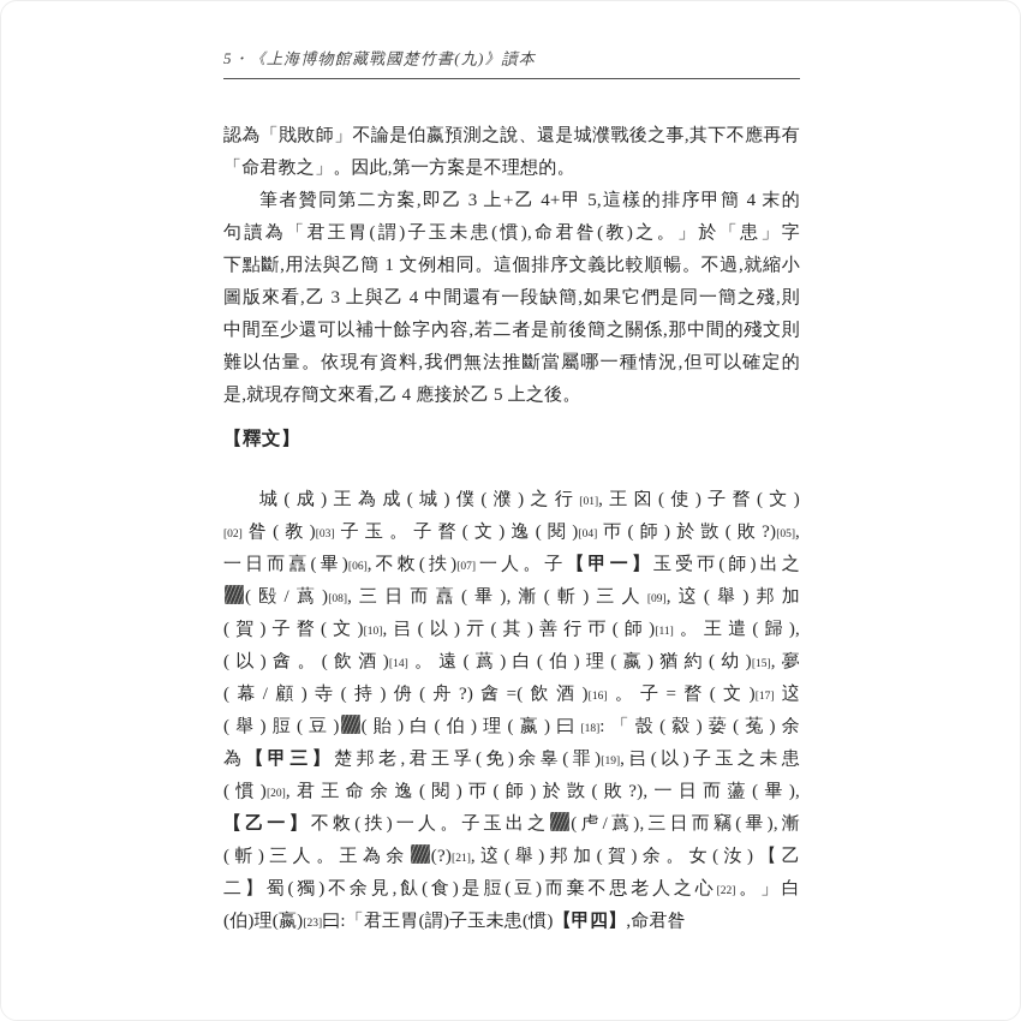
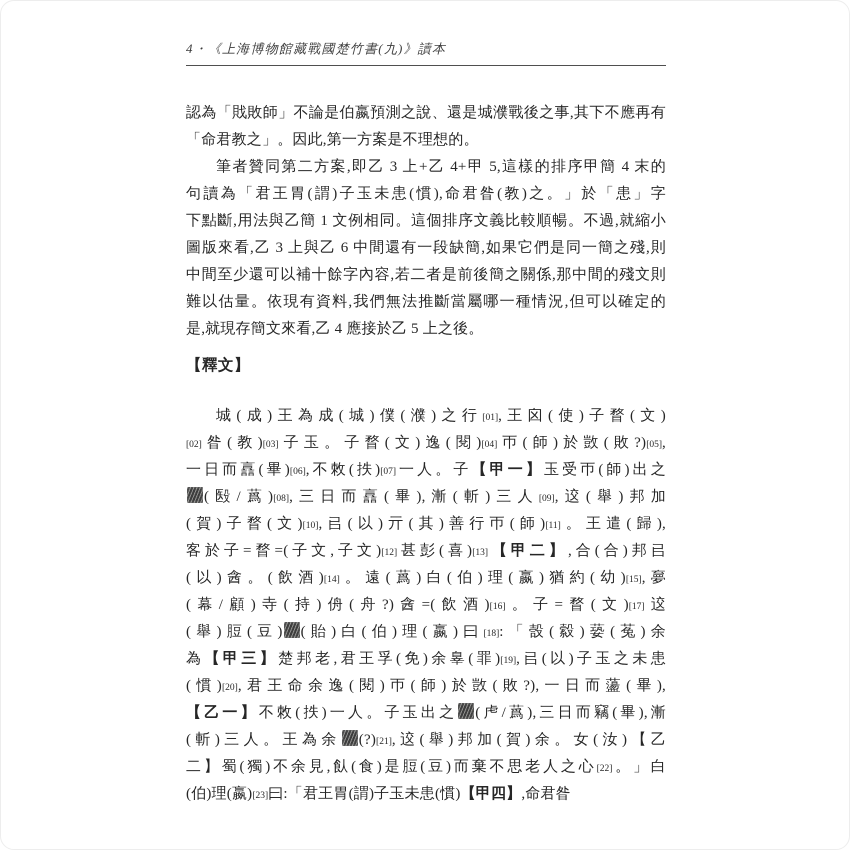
- 5・《上海博物館藏戰國楚竹書(九)》讀本
+ 4・《上海博物館藏戰國楚竹書(九)》讀本
  認為「戝敗師」不論是伯嬴預測之說、還是城濮戰後之事,其下不應再有
  「命君教之」。因此,第一方案是不理想的。
  筆者贊同第二方案,即乙 3 上+乙 4+甲 5,這樣的排序甲簡 4 末的
  句讀為「君王胃(謂)子玉未患(慣),命君昝(教)之。」於「患」字
  下點斷,用法與乙簡 1 文例相同。這個排序文義比較順暢。不過,就縮小
- 圖版來看,乙 3 上與乙 4 中間還有一段缺簡,如果它們是同一簡之殘,則
+ 圖版來看,乙 3 上與乙 6 中間還有一段缺簡,如果它們是同一簡之殘,則
  中間至少還可以補十餘字內容,若二者是前後簡之關係,那中間的殘文則
  難以估量。依現有資料,我們無法推斷當屬哪一種情況,但可以確定的
  是,就現存簡文來看,乙 4 應接於乙 5 上之後。
  【釋文】
  城(成)王為成(城)僕(濮)之行[01],王囟(使)子瞀(文)
  [02]昝(教)[03]子玉。子瞀(文)逸(閱)[04]帀(師)於敳(敗?)[05],
  一日而譶(畢)[06],不敇(抶)[07]一人。子【甲一】玉受帀(師)出之
  (殹/蔿)[08],三日而譶(畢),漸(斬)三人[09],䢒(舉)邦加
  (賀)子瞀(文)[10],㠯(以)亓(其)善行帀(師)[11]。王遣(歸),
+ 客於子=瞀=(子文,子文)[12]甚彭(喜)[13]【甲二】,合(合)邦㠯
  (以)酓。(飲酒)[14]。遠(蔿)白(伯)理(嬴)猶約(幼)[15],夣
  (幕/顧)寺(持)侜(舟?)酓=(飲酒)[16]。子=瞀(文)[17]䢒
  (舉)脰(豆) (貽)白(伯)理(嬴)曰[18]:「嗀(縠)蒆(菟)余
  為【甲三】楚邦老,君王孚(免)余辠(罪)[19],㠯(以)子玉之未患
  (慣)[20],君王命余逸(閱)帀(師)於敳(敗?),一日而蘯(畢),
  【乙一】不敇(抶)一人。子玉出之 (虍/蔿),三日而竊(畢),漸
  (斬)三人。王為余 (?)[21],䢒(舉)邦加(賀)余。女(汝)【乙
  二】蜀(獨)不余見,飤(食)是脰(豆)而棄不思老人之心[22]。」白
  (伯)理(嬴)[23]曰:「君王胃(謂)子玉未患(慣)【甲四】,命君昝
